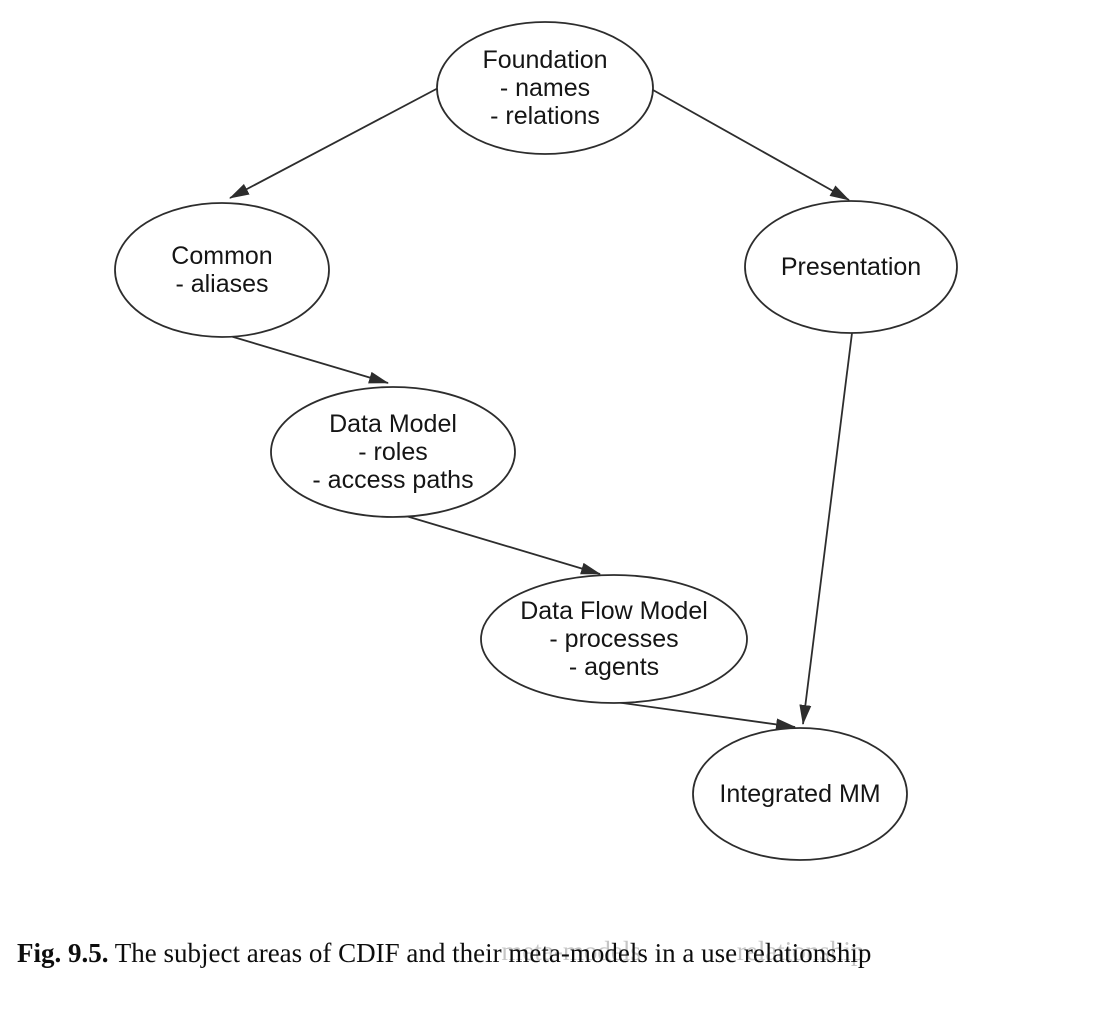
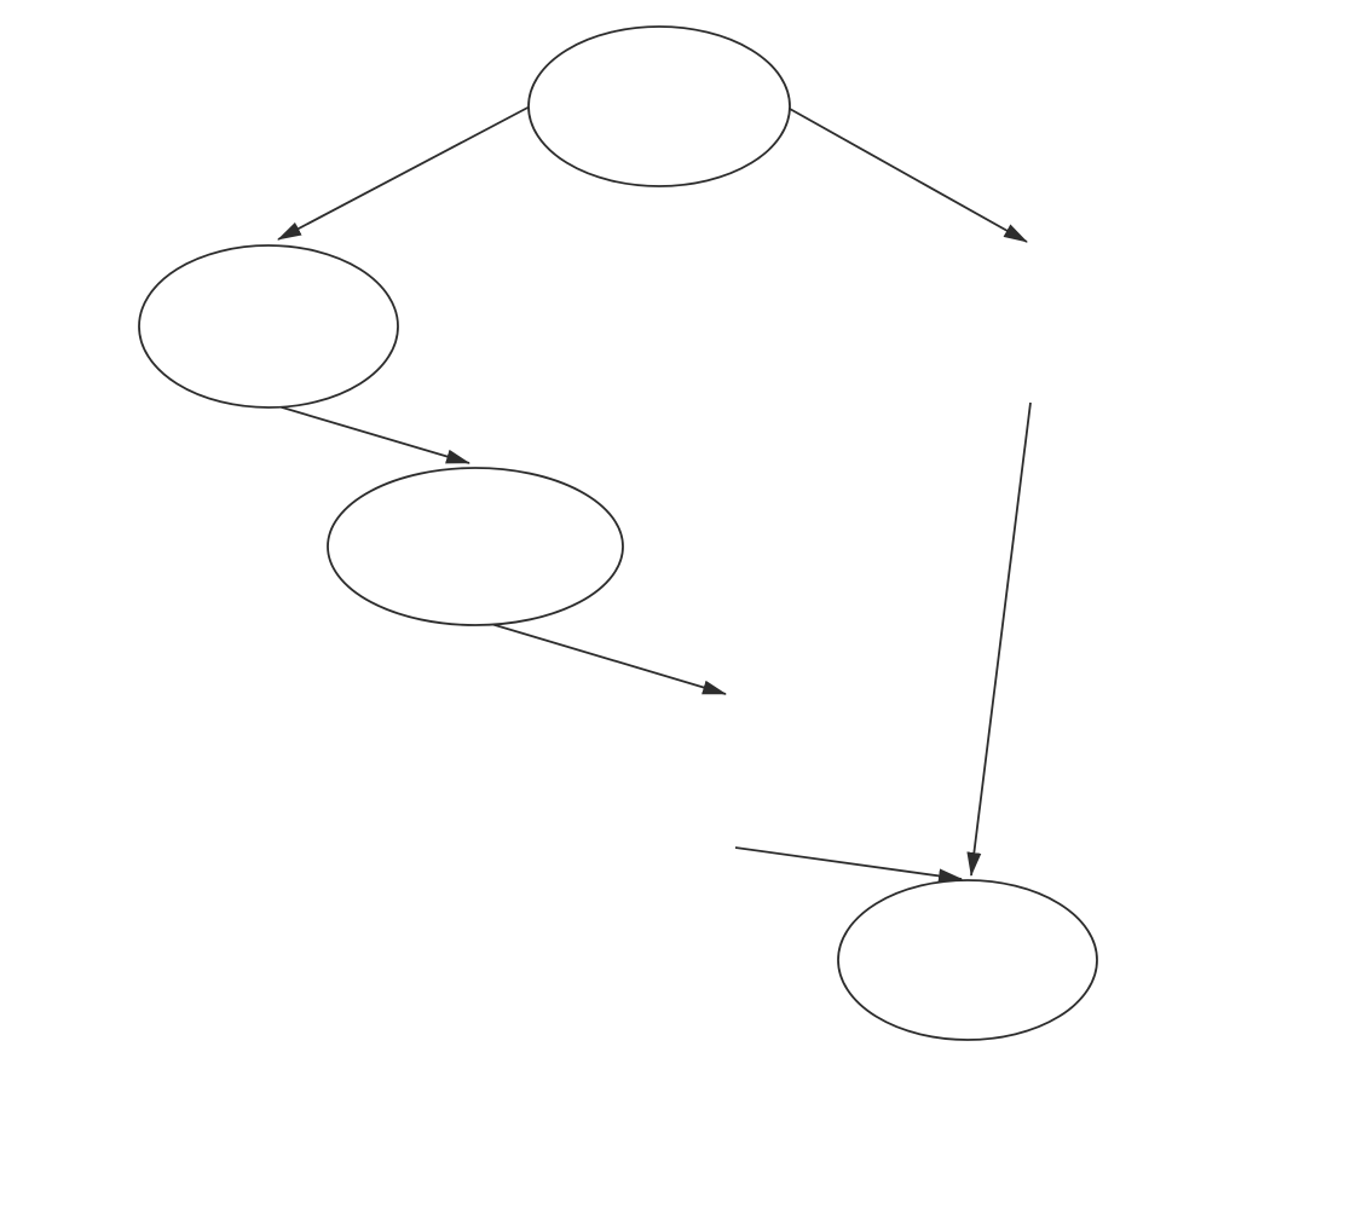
- Foundation - names - relations
- Common - aliases
- Presentation
- Data Model - roles - access paths
- Data Flow Model - processes - agents
- Integrated MM
- Fig. 9.5. The subject areas of CDIF and their meta-models in a use relationship
